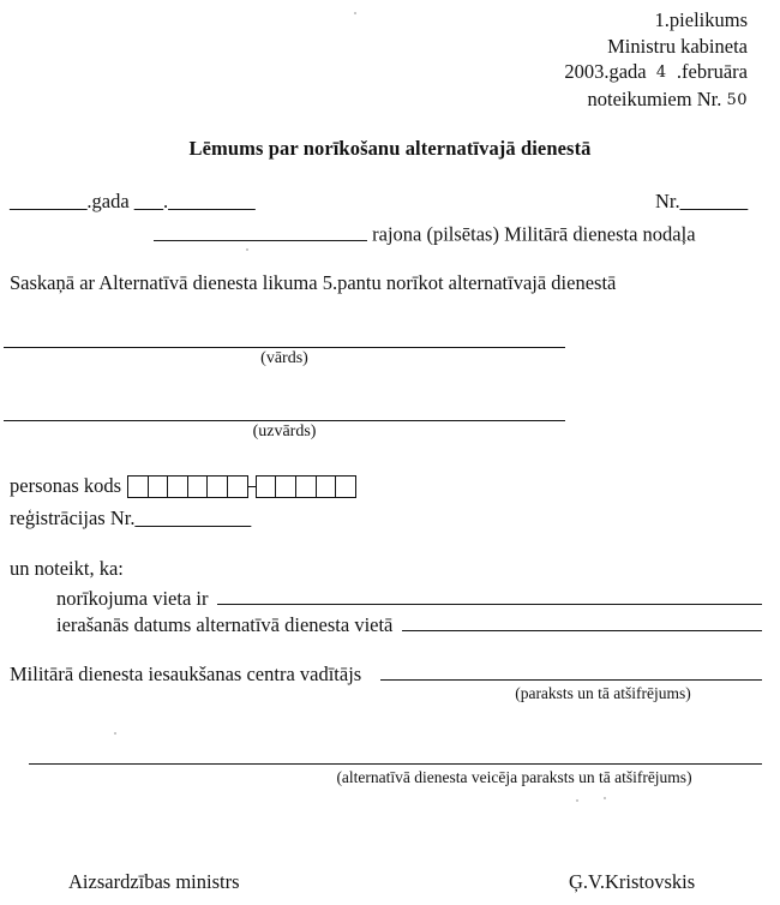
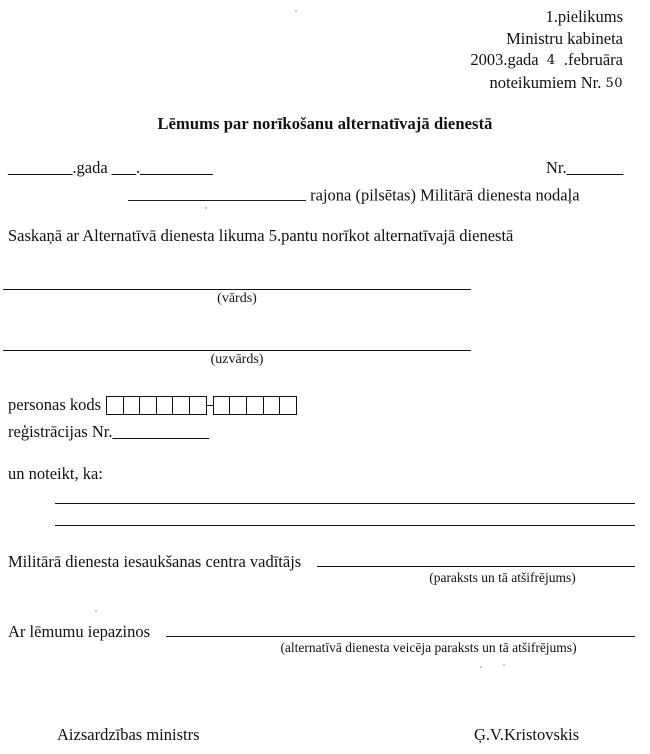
  1.pielikums
  Ministru kabineta
  2003.gada 4 .februāra
  noteikumiem Nr. 50
  Lēmums par norīkošanu alternatīvajā dienestā
  ________.gada ___._________
  Nr._______
  rajona (pilsētas) Militārā dienesta nodaļa
  Saskaņā ar Alternatīvā dienesta likuma 5.pantu norīkot alternatīvajā dienestā
  (vārds)
  (uzvārds)
  personas kods
  reģistrācijas Nr.____________
  un noteikt, ka:
- norīkojuma vieta ir
- ierašanās datums alternatīvā dienesta vietā
  Militārā dienesta iesaukšanas centra vadītājs
  (paraksts un tā atšifrējums)
+ Ar lēmumu iepazinos
  (alternatīvā dienesta veicēja paraksts un tā atšifrējums)
  Aizsardzības ministrs
  Ģ.V.Kristovskis
